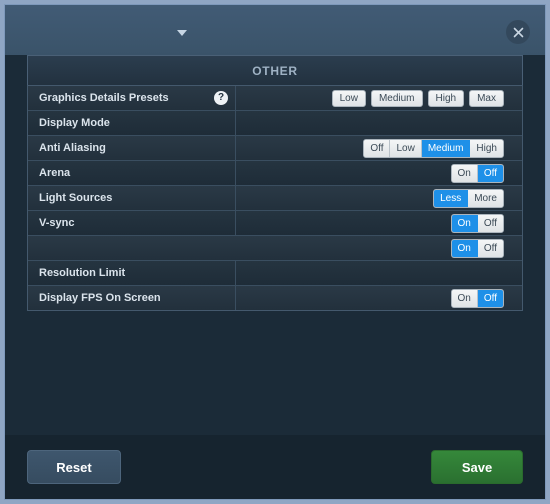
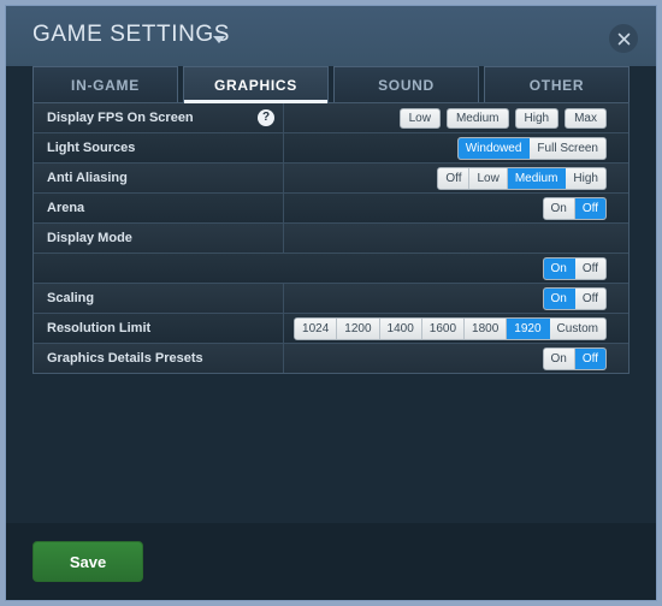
+ GAME SETTINGS
+ IN-GAME
+ GRAPHICS
+ SOUND
  OTHER
- Graphics Details Presets
+ Display FPS On Screen
  ?
  Low
  Medium
  High
  Max
- Display Mode
+ Light Sources
+ Windowed
+ Full Screen
  Anti Aliasing
  Off
  Low
  Medium
  High
  Arena
  On
  Off
- Light Sources
+ Display Mode
- Less
- More
- V-sync
  On
  Off
+ Scaling
  On
  Off
  Resolution Limit
+ 1024
+ 1200
+ 1400
+ 1600
+ 1800
+ 1920
+ Custom
- Display FPS On Screen
+ Graphics Details Presets
  On
  Off
- Reset
  Save
